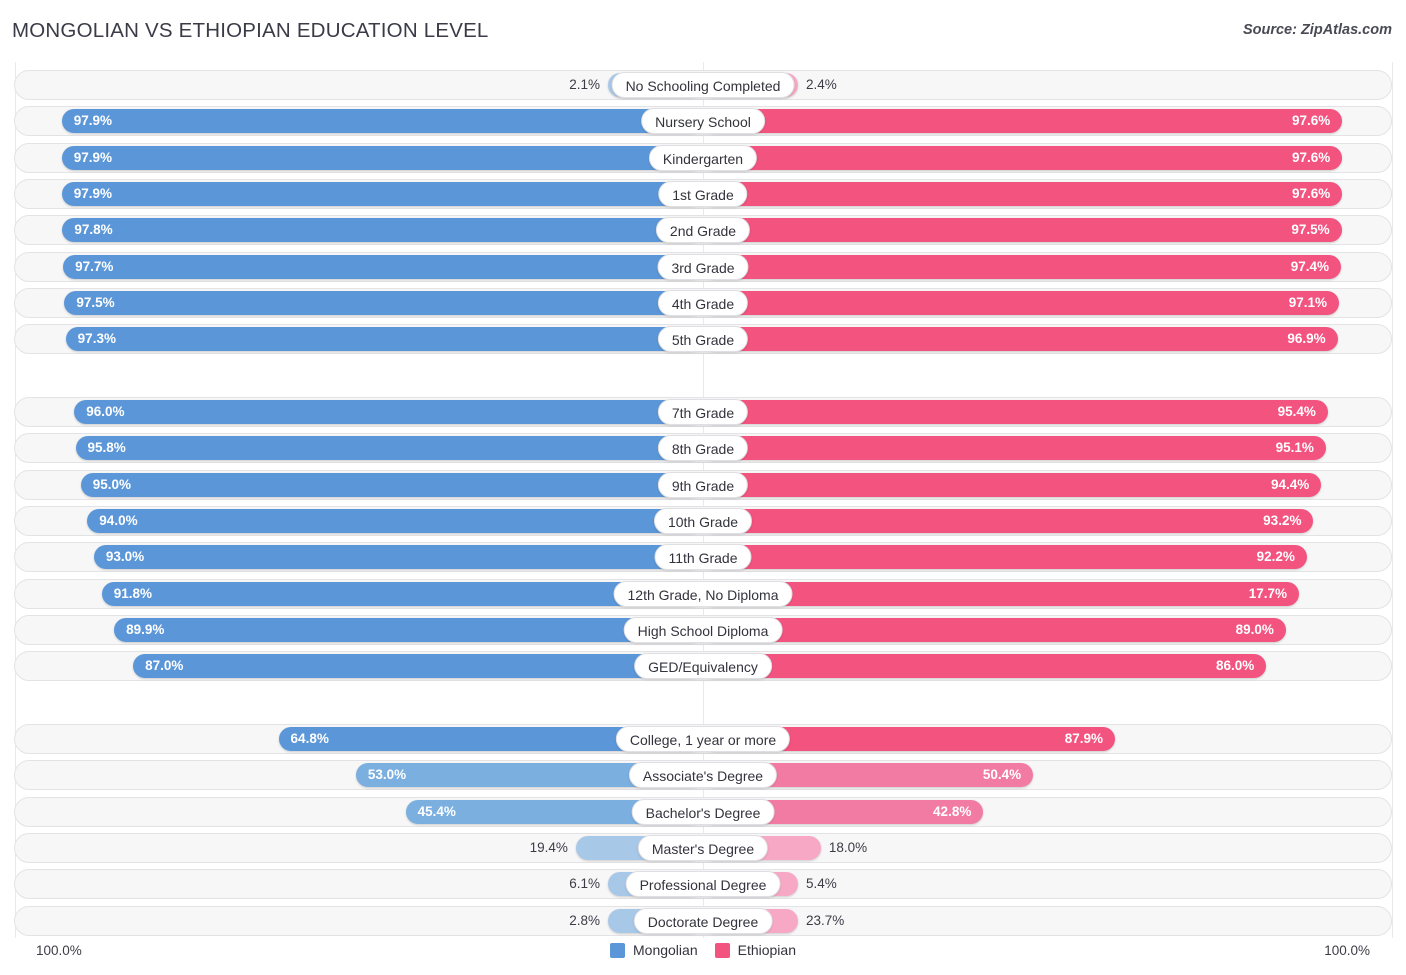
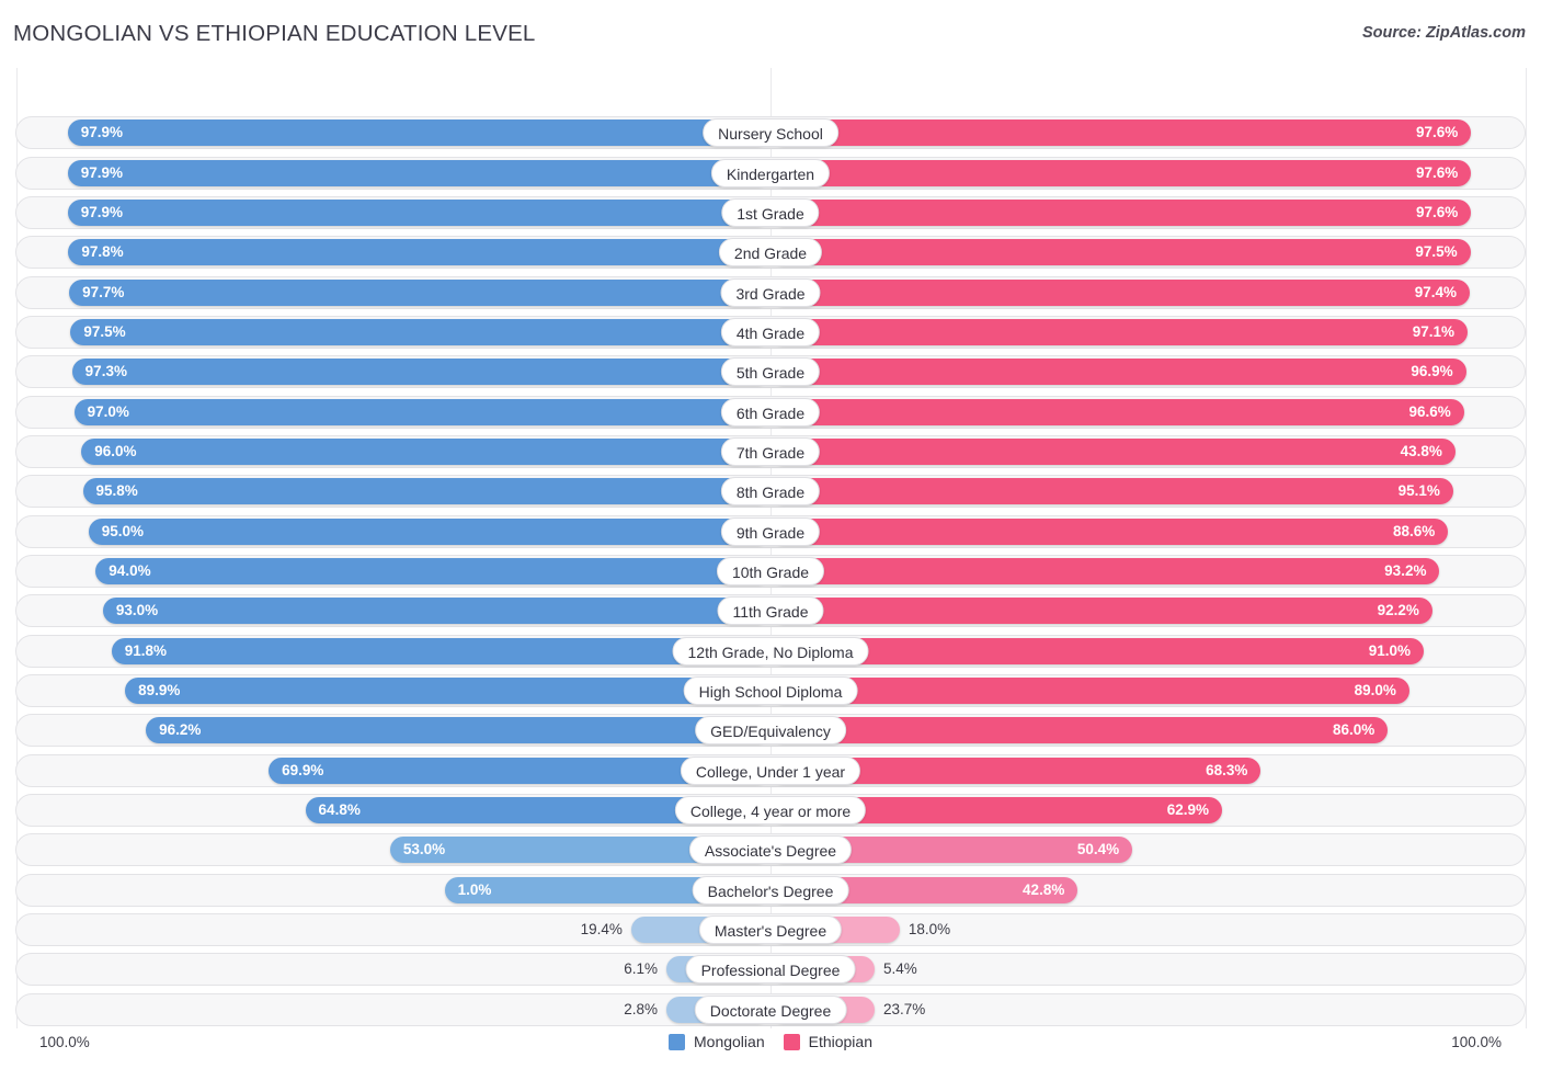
  MONGOLIAN VS ETHIOPIAN EDUCATION LEVEL
  Source: ZipAtlas.com
- 2.1%
- 2.4%
- No Schooling Completed
  97.9%
  97.6%
  Nursery School
  97.9%
  97.6%
  Kindergarten
  97.9%
  97.6%
  1st Grade
  97.8%
  97.5%
  2nd Grade
  97.7%
  97.4%
  3rd Grade
  97.5%
  97.1%
  4th Grade
  97.3%
  96.9%
  5th Grade
+ 97.0%
+ 96.6%
+ 6th Grade
  96.0%
- 95.4%
+ 43.8%
  7th Grade
  95.8%
  95.1%
  8th Grade
  95.0%
- 94.4%
+ 88.6%
  9th Grade
  94.0%
  93.2%
  10th Grade
  93.0%
  92.2%
  11th Grade
  91.8%
- 17.7%
+ 91.0%
  12th Grade, No Diploma
  89.9%
  89.0%
  High School Diploma
- 87.0%
+ 96.2%
  86.0%
  GED/Equivalency
+ 69.9%
+ 68.3%
+ College, Under 1 year
  64.8%
- 87.9%
+ 62.9%
- College, 1 year or more
+ College, 4 year or more
  53.0%
  50.4%
  Associate's Degree
- 45.4%
+ 1.0%
  42.8%
  Bachelor's Degree
  19.4%
  18.0%
  Master's Degree
  6.1%
  5.4%
  Professional Degree
  2.8%
  23.7%
  Doctorate Degree
  100.0%
  100.0%
  Mongolian
  Ethiopian
